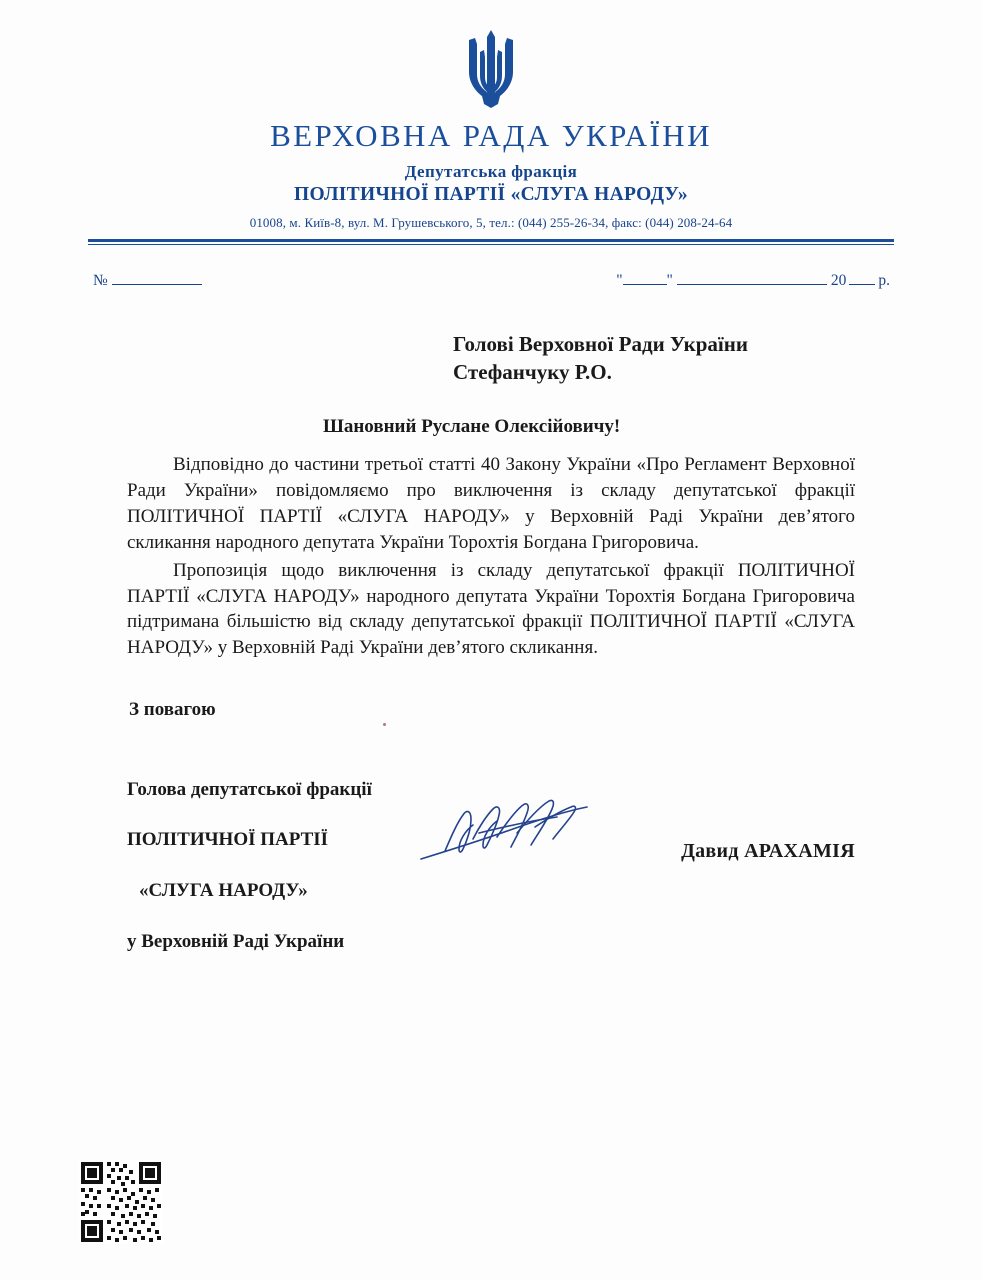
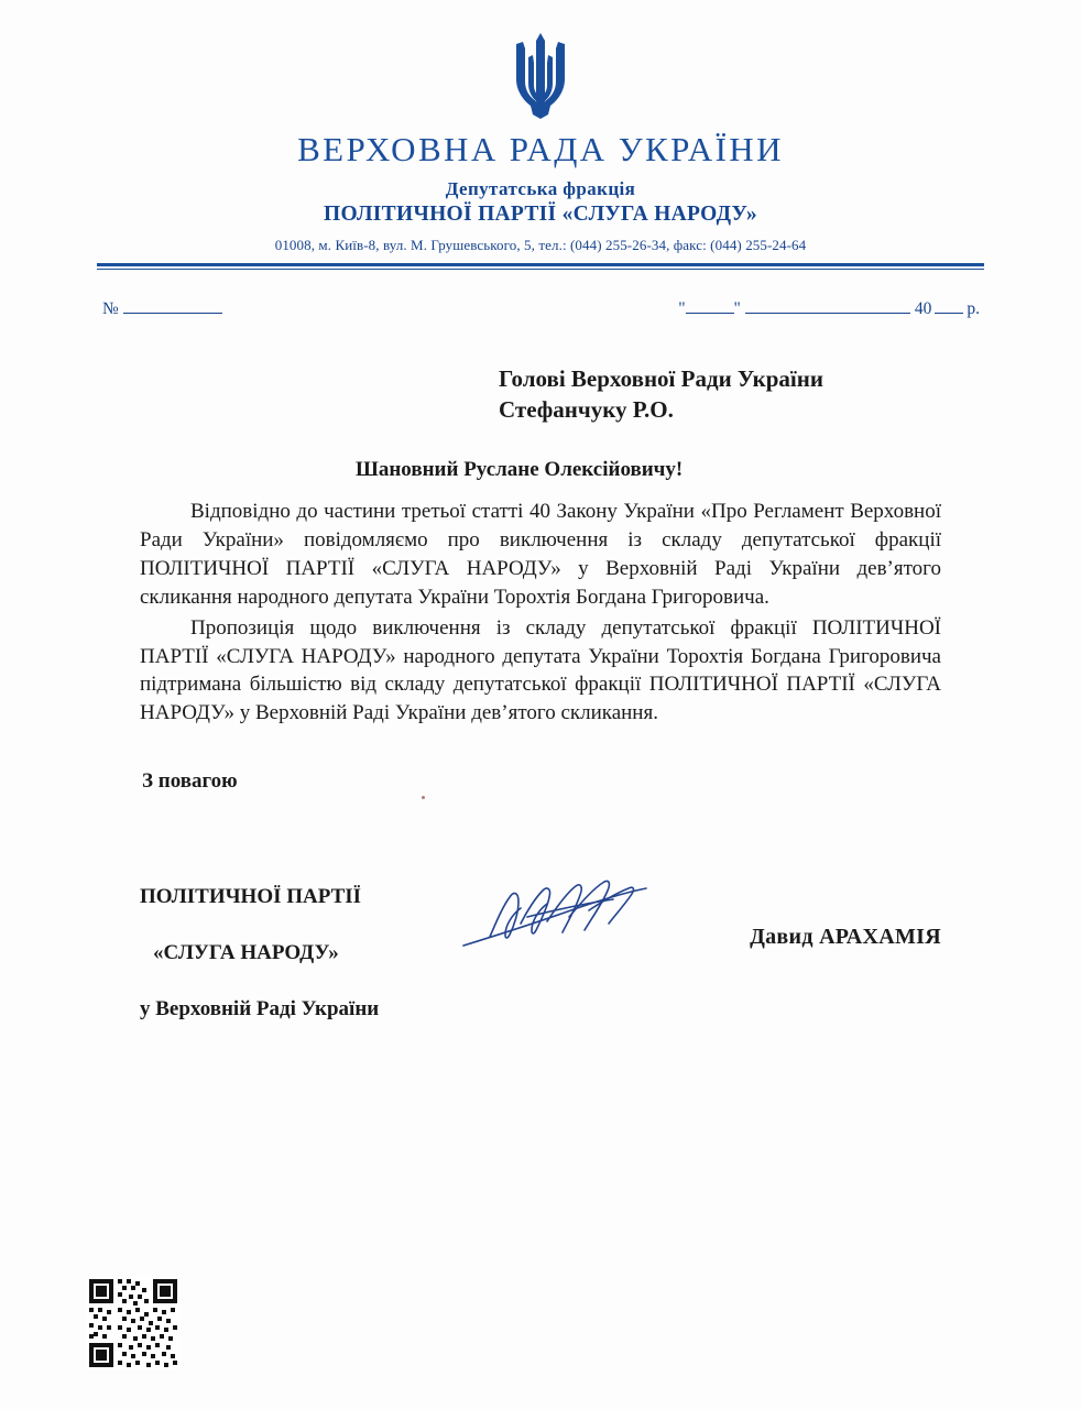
  ВЕРХОВНА РАДА УКРАЇНИ
  Депутатська фракція
  ПОЛІТИЧНОЇ ПАРТІЇ «СЛУГА НАРОДУ»
- 01008, м. Київ-8, вул. М. Грушевського, 5, тел.: (044) 255-26-34, факс: (044) 208-24-64
+ 01008, м. Київ-8, вул. М. Грушевського, 5, тел.: (044) 255-26-34, факс: (044) 255-24-64
  №
- " " 20 р.
+ " " 40 р.
  Голові Верховної Ради України
  Стефанчуку Р.О.
  Шановний Руслане Олексійовичу!
  Відповідно до частини третьої статті 40 Закону України «Про Регламент Верховної Ради України» повідомляємо про виключення із складу депутатської фракції ПОЛІТИЧНОЇ ПАРТІЇ «СЛУГА НАРОДУ» у Верховній Раді України дев’ятого скликання народного депутата України Торохтія Богдана Григоровича.
  Пропозиція щодо виключення із складу депутатської фракції ПОЛІТИЧНОЇ ПАРТІЇ «СЛУГА НАРОДУ» народного депутата України Торохтія Богдана Григоровича підтримана більшістю від складу депутатської фракції ПОЛІТИЧНОЇ ПАРТІЇ «СЛУГА НАРОДУ» у Верховній Раді України дев’ятого скликання.
  З повагою
- Голова депутатської фракції
  ПОЛІТИЧНОЇ ПАРТІЇ
  «СЛУГА НАРОДУ»
  у Верховній Раді України
  Давид АРАХАМІЯ
